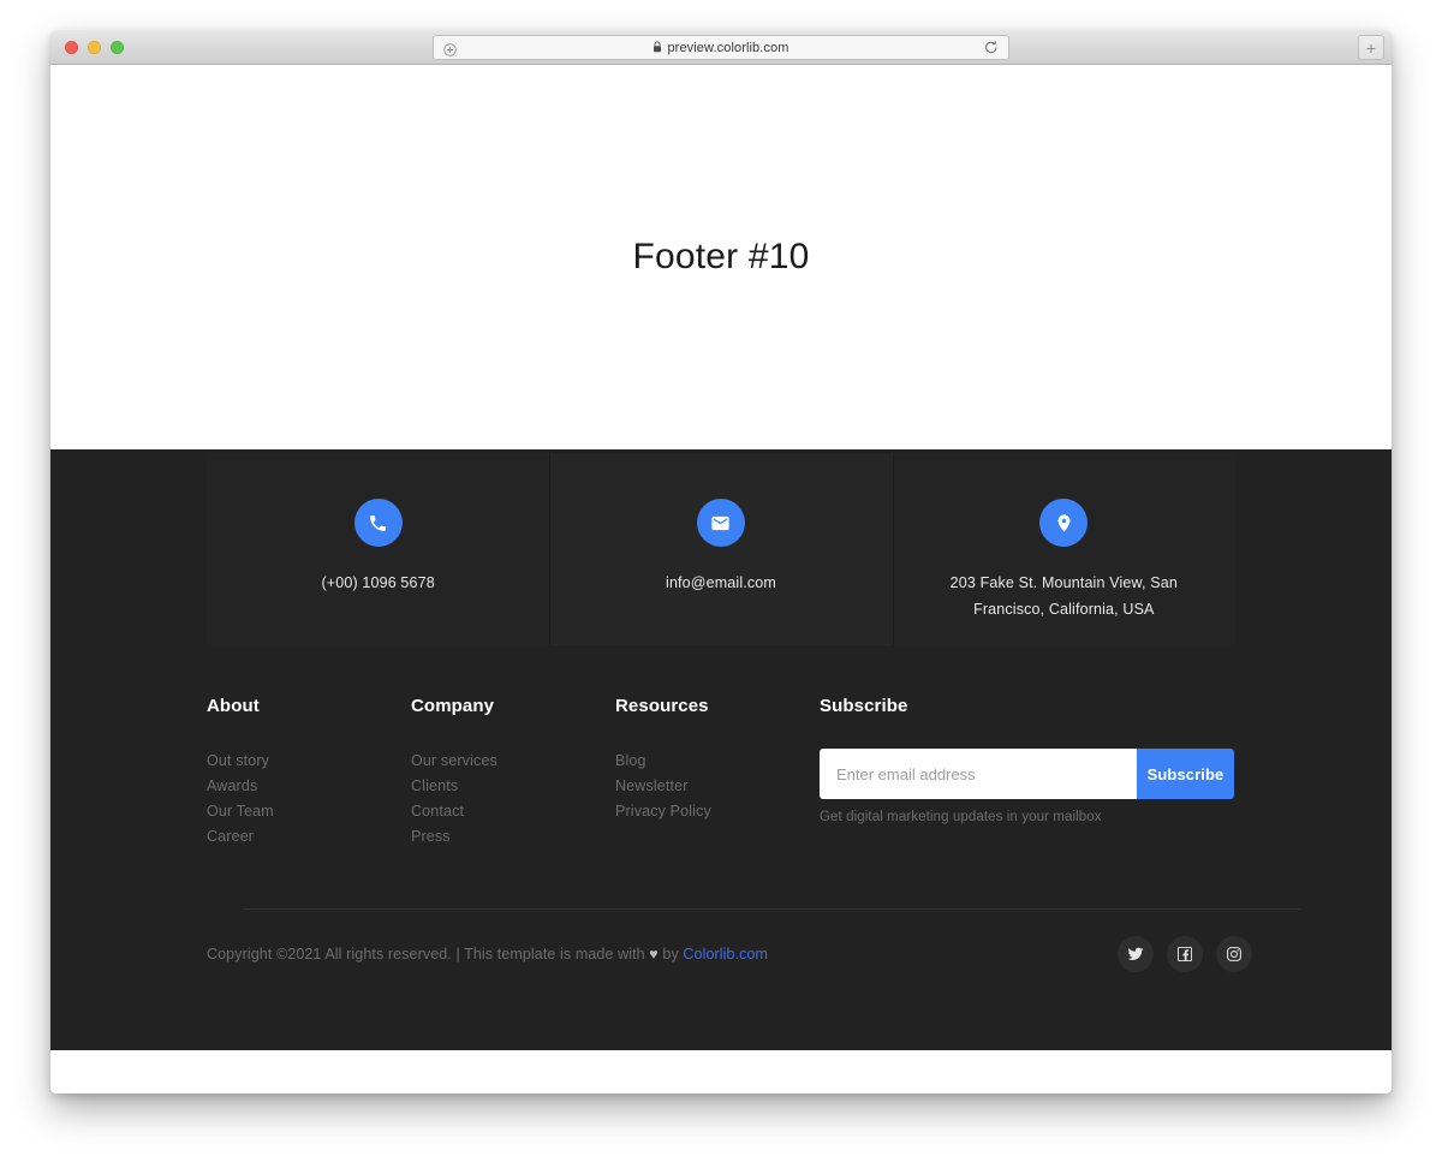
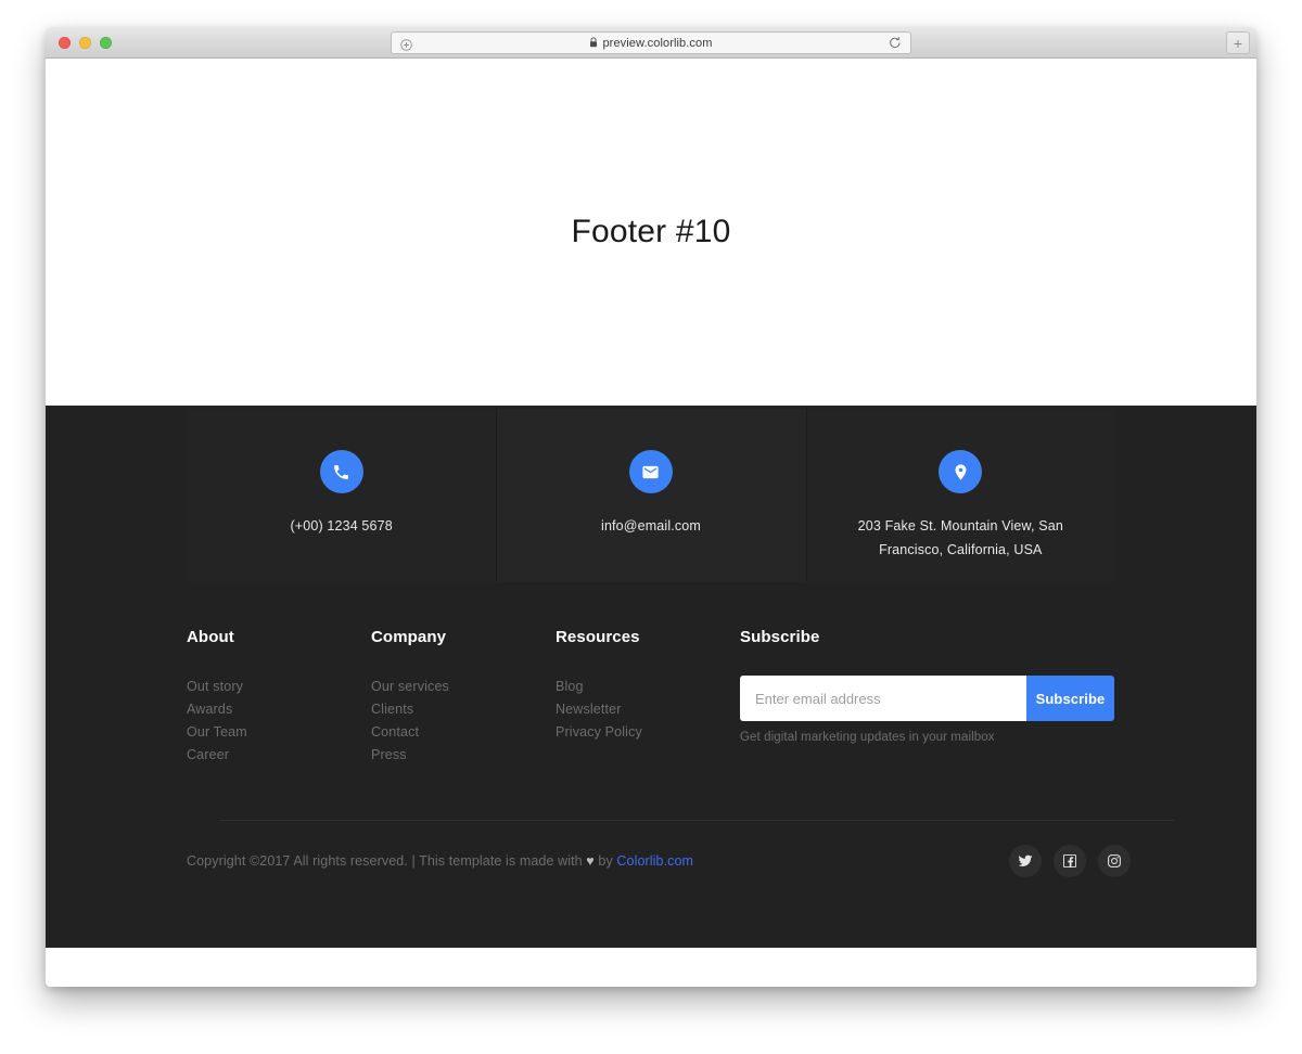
  preview.colorlib.com
  +
  Footer #10
- (+00) 1096 5678
+ (+00) 1234 5678
  info@email.com
  203 Fake St. Mountain View, San Francisco, California, USA
  About
  Out story
  Awards
  Our Team
  Career
  Company
  Our services
  Clients
  Contact
  Press
  Resources
  Blog
  Newsletter
  Privacy Policy
  Subscribe
  Enter email address
  Subscribe
  Get digital marketing updates in your mailbox
- Copyright ©2021 All rights reserved. | This template is made with ♥ by Colorlib.com
+ Copyright ©2017 All rights reserved. | This template is made with ♥ by Colorlib.com
